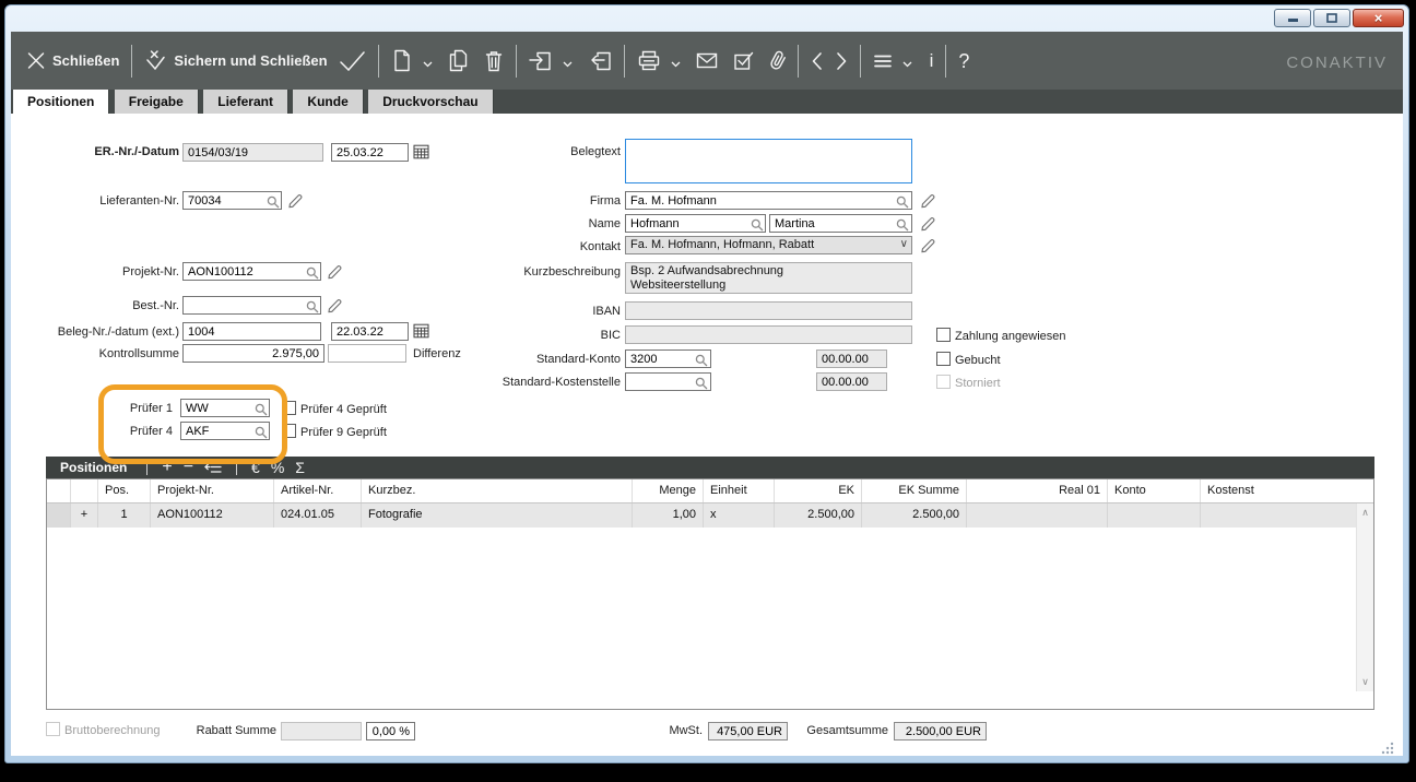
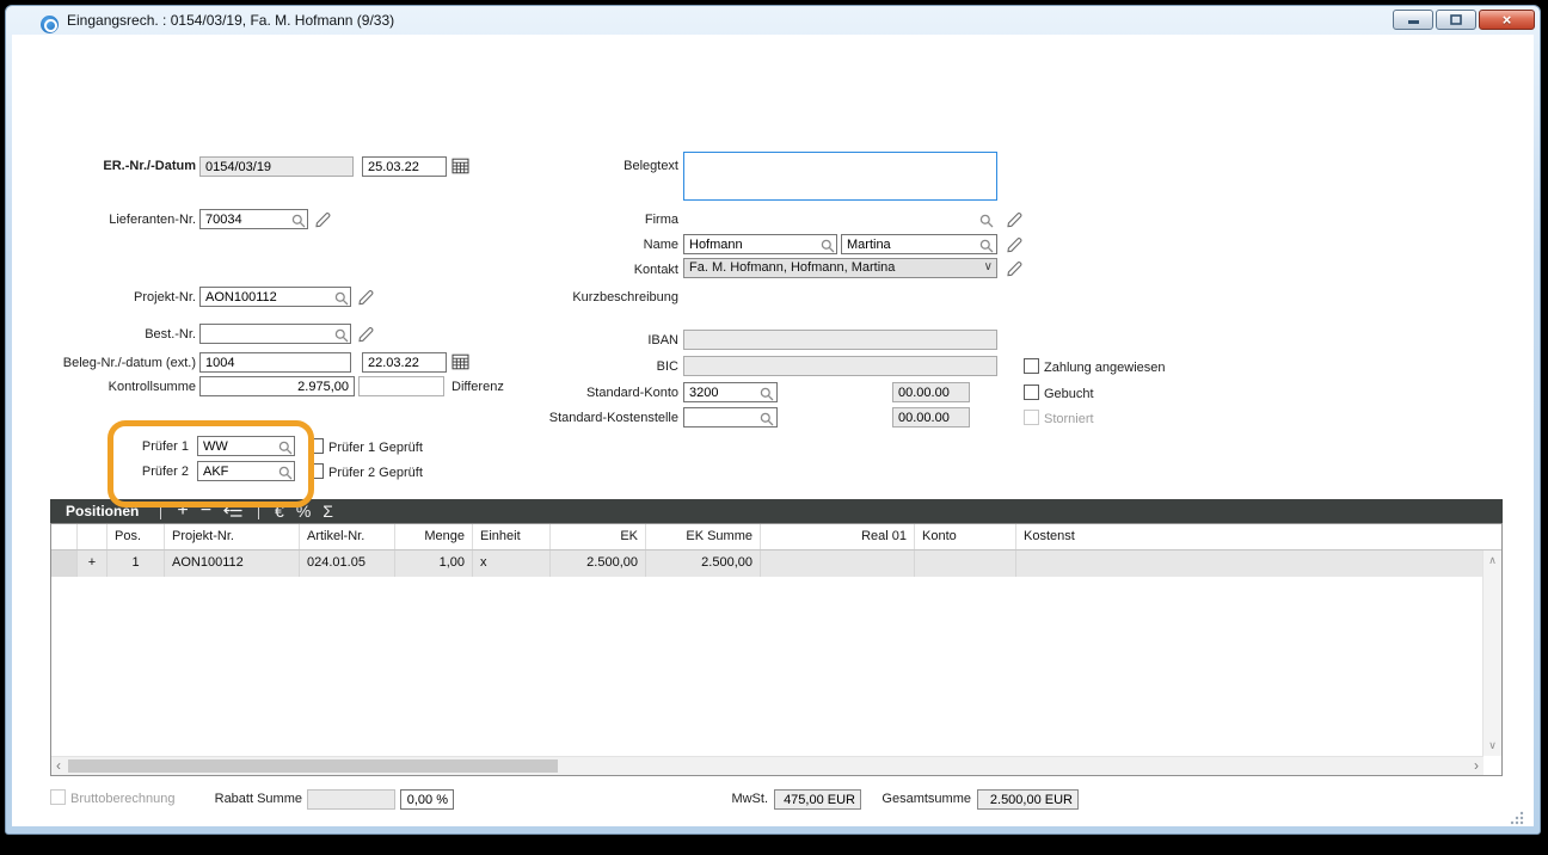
+ Eingangsrech. : 0154/03/19, Fa. M. Hofmann (9/33)
  ×
- Schließen
- Sichern und Schließen
- i
- ?
- conaktiv
- Positionen Freigabe Lieferant Kunde Druckvorschau
  ER.-Nr./-Datum
  Lieferanten-Nr.
  Projekt-Nr.
  Best.-Nr.
  Beleg-Nr./-datum (ext.)
  Kontrollsumme
  Prüfer 1
- Prüfer 4
+ Prüfer 2
  0154/03/19
  25.03.22
  70034
  AON100112
  1004
  22.03.22
  2.975,00
  Differenz
  WW
- Prüfer 4 Geprüft
+ Prüfer 1 Geprüft
  AKF
- Prüfer 9 Geprüft
+ Prüfer 2 Geprüft
  Belegtext
  Firma
  Name
  Kontakt
  Kurzbeschreibung
  IBAN
  BIC
  Standard-Konto
  Standard-Kostenstelle
- Fa. M. Hofmann
  Hofmann
  Martina
- Fa. M. Hofmann, Hofmann, Rabatt
+ Fa. M. Hofmann, Hofmann, Martina
  ∨
- Bsp. 2 Aufwandsabrechnung
- Websiteerstellung
  3200
  00.00.00
  00.00.00
  Zahlung angewiesen
  Gebucht
  Storniert
  Positionen
  +
  −
  €
  %
  Σ
  Pos.
  Projekt-Nr.
  Artikel-Nr.
- Kurzbez.
  Menge
  Einheit
  EK
  EK Summe
  Real 01
  Konto
  Kostenst
  +
  1
  AON100112
  024.01.05
- Fotografie
  1,00
  x
  2.500,00
  2.500,00
  ∧
  ∨
+ ‹
+ ›
  Bruttoberechnung
  Rabatt Summe
  0,00 %
  MwSt.
  475,00 EUR
  Gesamtsumme
  2.500,00 EUR
